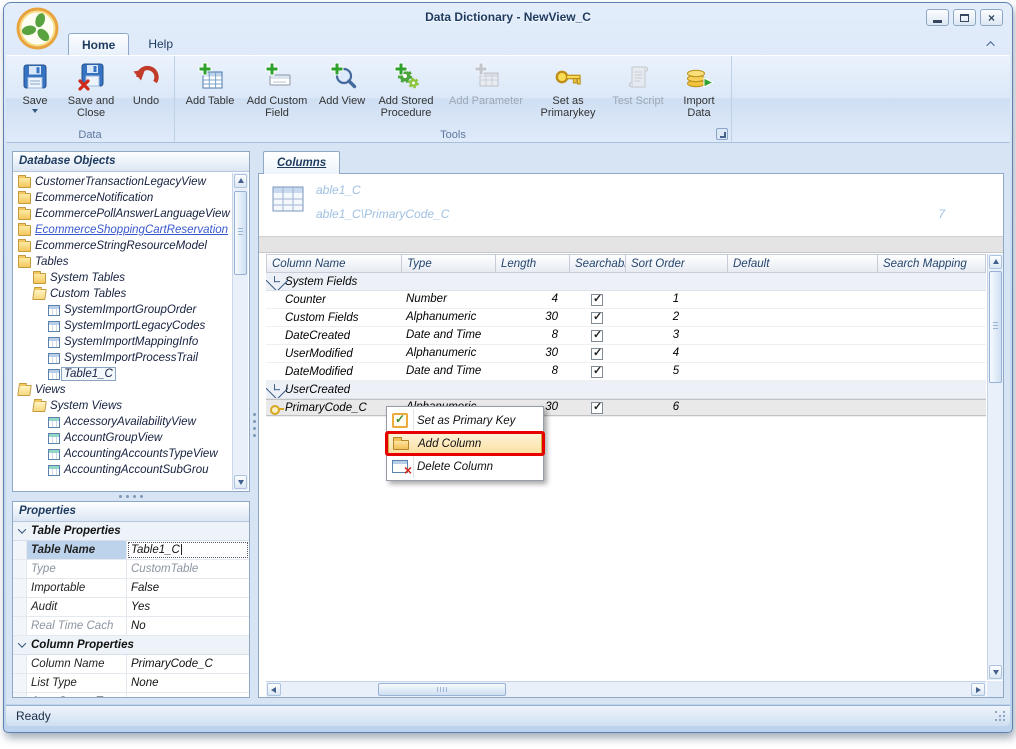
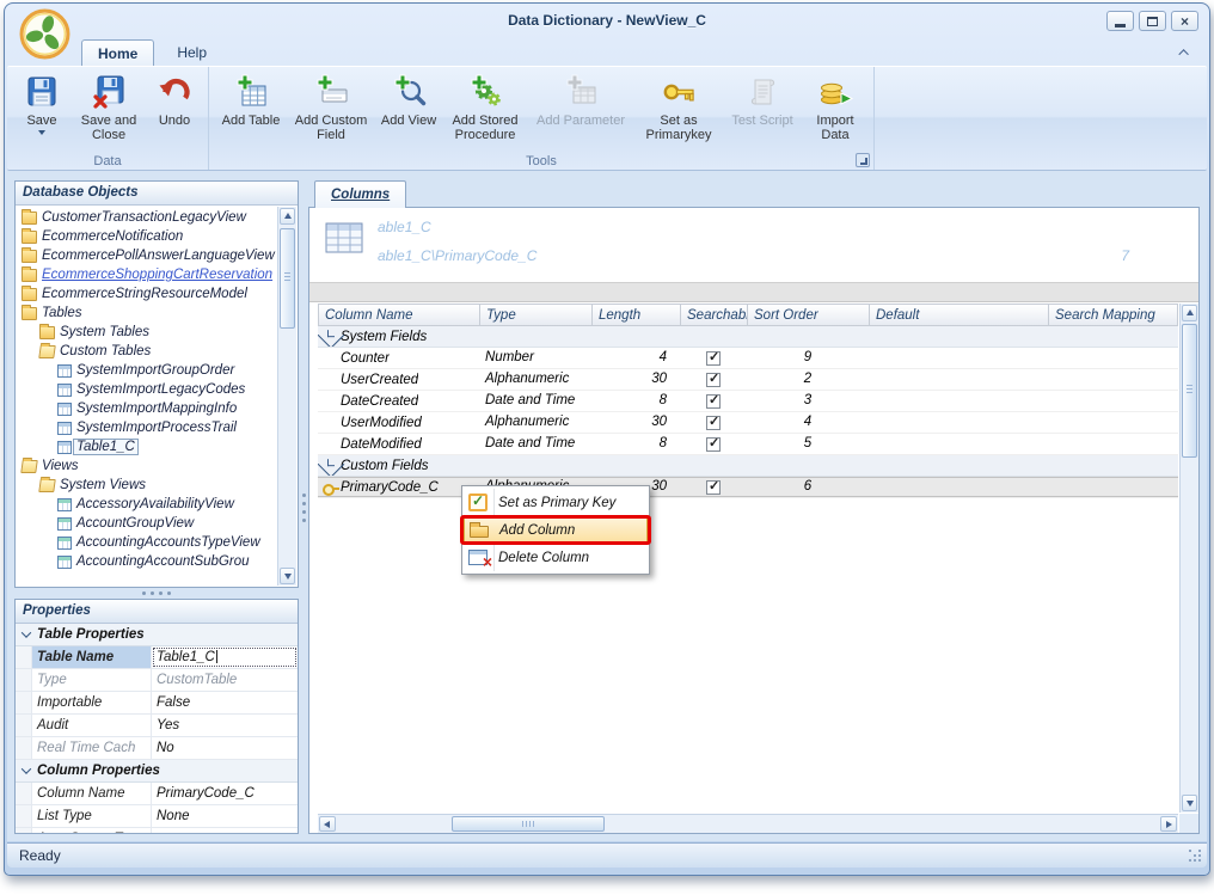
  Data Dictionary - NewView_C
  ×
  Home
  Help
  Save
  Save and Close
  Undo
  Data
  Add Table
  Add Custom Field
  Add View
  Add Stored Procedure
  Add Parameter
  Set as Primarykey
  Test Script
  Import Data
  Tools
  Database Objects
  CustomerTransactionLegacyView
  EcommerceNotification
  EcommercePollAnswerLanguageView
  EcommerceShoppingCartReservation
  EcommerceStringResourceModel
  Tables
  System Tables
  Custom Tables
  SystemImportGroupOrder
  SystemImportLegacyCodes
  SystemImportMappingInfo
  SystemImportProcessTrail
  Table1_C
  Views
  System Views
  AccessoryAvailabilityView
  AccountGroupView
  AccountingAccountsTypeView
  AccountingAccountSubGrou
  Properties
  Table Properties
  Table Name
  Table1_C
  Type
  CustomTable
  Importable
  False
  Audit
  Yes
  Real Time Cach
  No
  Column Properties
  Column Name
  PrimaryCode_C
  List Type
  None
  Columns
  able1_C
  able1_C\PrimaryCode_C
  7
  Column Name
  Type
  Length
  Searchabl
  Sort Order
  Default
  Search Mapping
  System Fields
  Counter
  Number
  4
- 1
+ 9
- Custom Fields
+ UserCreated
  Alphanumeric
  30
  2
  DateCreated
  Date and Time
  8
  3
  UserModified
  Alphanumeric
  30
  4
  DateModified
  Date and Time
  8
  5
- UserCreated
+ Custom Fields
  PrimaryCode_C
  30
  6
  Set as Primary Key
  Add Column
  Delete Column
  Ready
